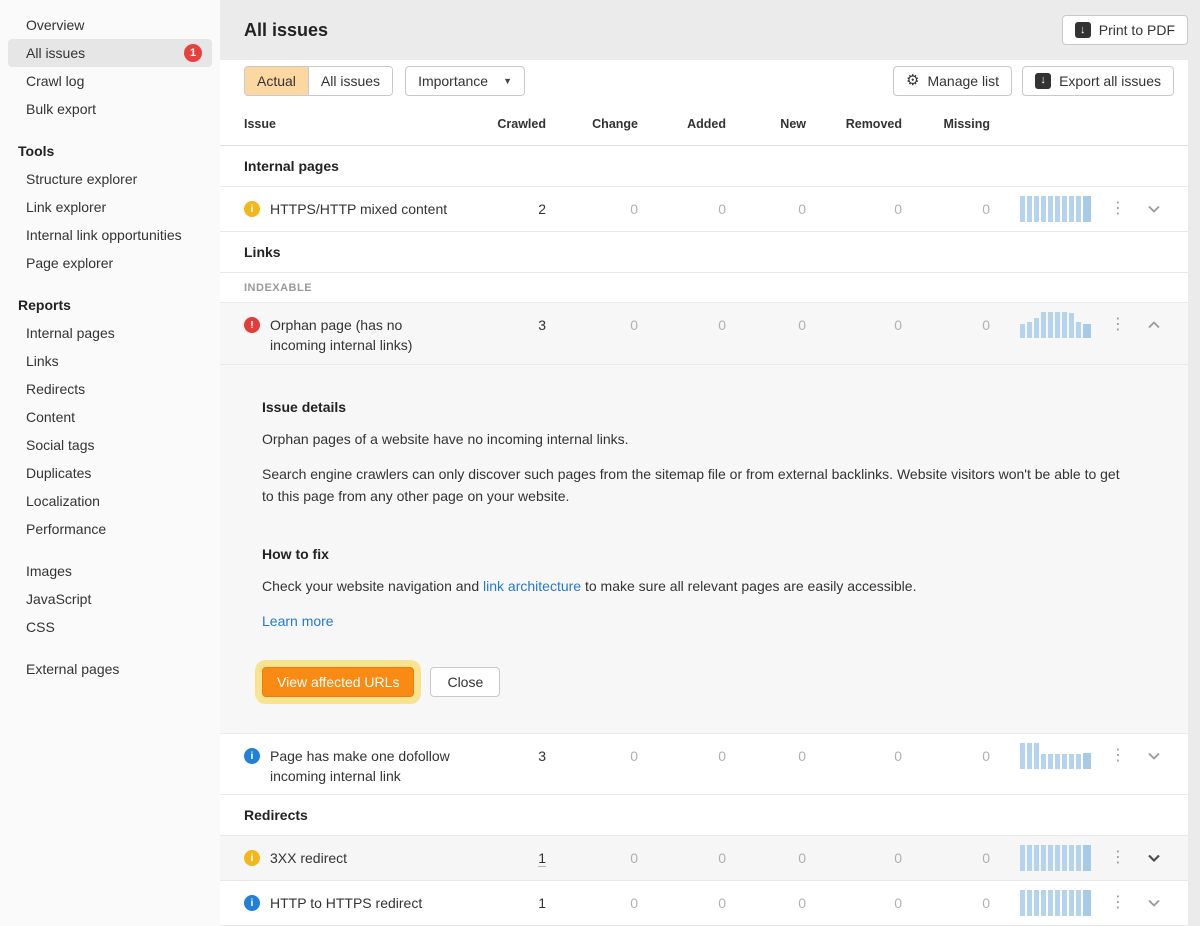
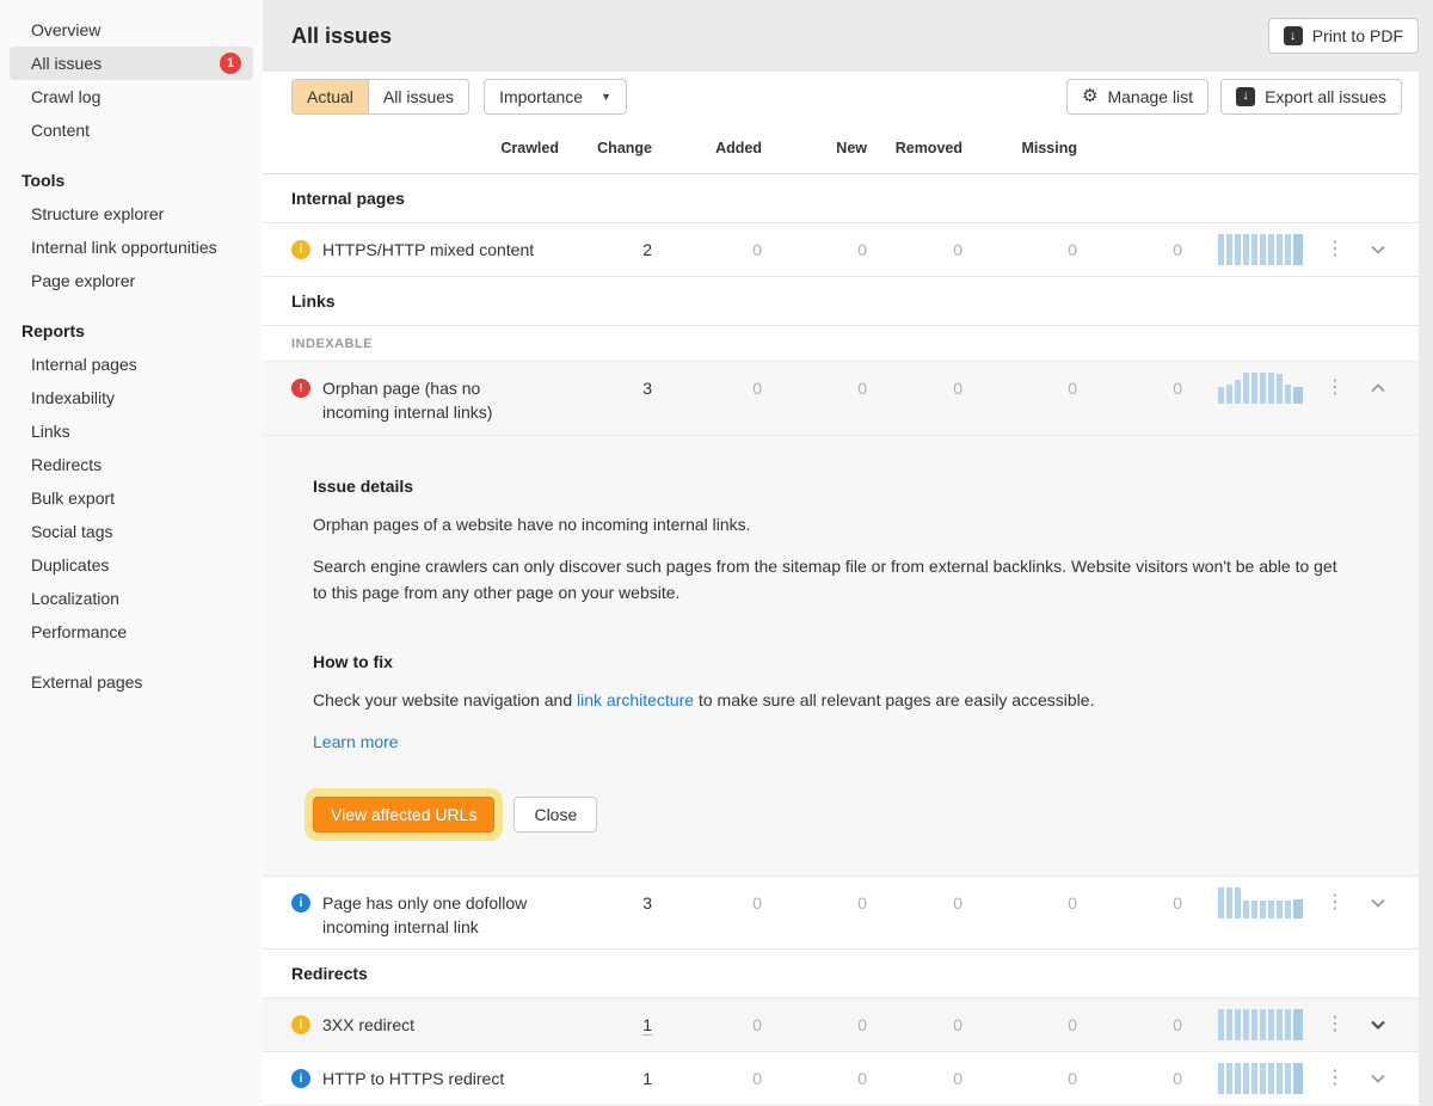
  Overview
  All issues
  1
  Crawl log
- Bulk export
+ Content
  Tools
  Structure explorer
- Link explorer
  Internal link opportunities
  Page explorer
  Reports
  Internal pages
+ Indexability
  Links
  Redirects
- Content
+ Bulk export
  Social tags
  Duplicates
  Localization
  Performance
- Images
- JavaScript
- CSS
  External pages
  All issues
  ↓
  Print to PDF
  Actual
  All issues
  Importance
  ▼
  ⚙
  Manage list
  ↓
  Export all issues
- Issue
  Crawled
  Change
  Added
  New
  Removed
  Missing
  Internal pages
  HTTPS/HTTP mixed content
  2
  0
  0
  0
  0
  0
  ⋮
  Links
  INDEXABLE
  Orphan page (has no
  incoming internal links)
  3
  0
  0
  0
  0
  0
  ⋮
  Issue details
  Orphan pages of a website have no incoming internal links.
  Search engine crawlers can only discover such pages from the sitemap file or from external backlinks. Website visitors won't be able to get to this page from any other page on your website.
  How to fix
  Check your website navigation and link architecture to make sure all relevant pages are easily accessible.
  Learn more
  View affected URLs
  Close
- Page has make one dofollow
+ Page has only one dofollow
  incoming internal link
  3
  0
  0
  0
  0
  0
  ⋮
  Redirects
  3XX redirect
  1
  0
  0
  0
  0
  0
  ⋮
  HTTP to HTTPS redirect
  1
  0
  0
  0
  0
  0
  ⋮
